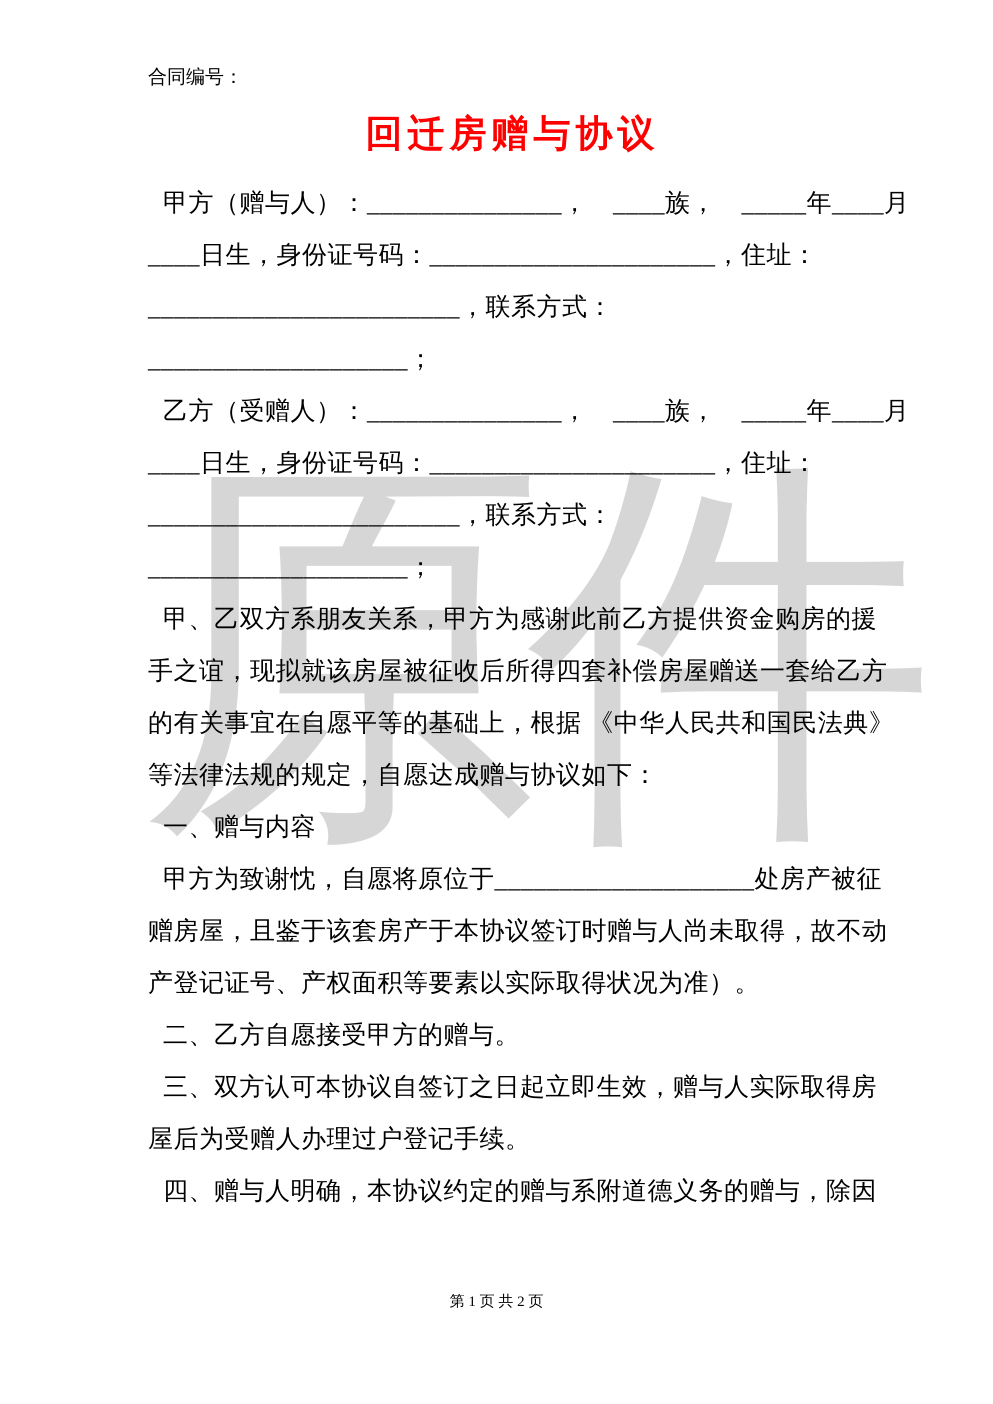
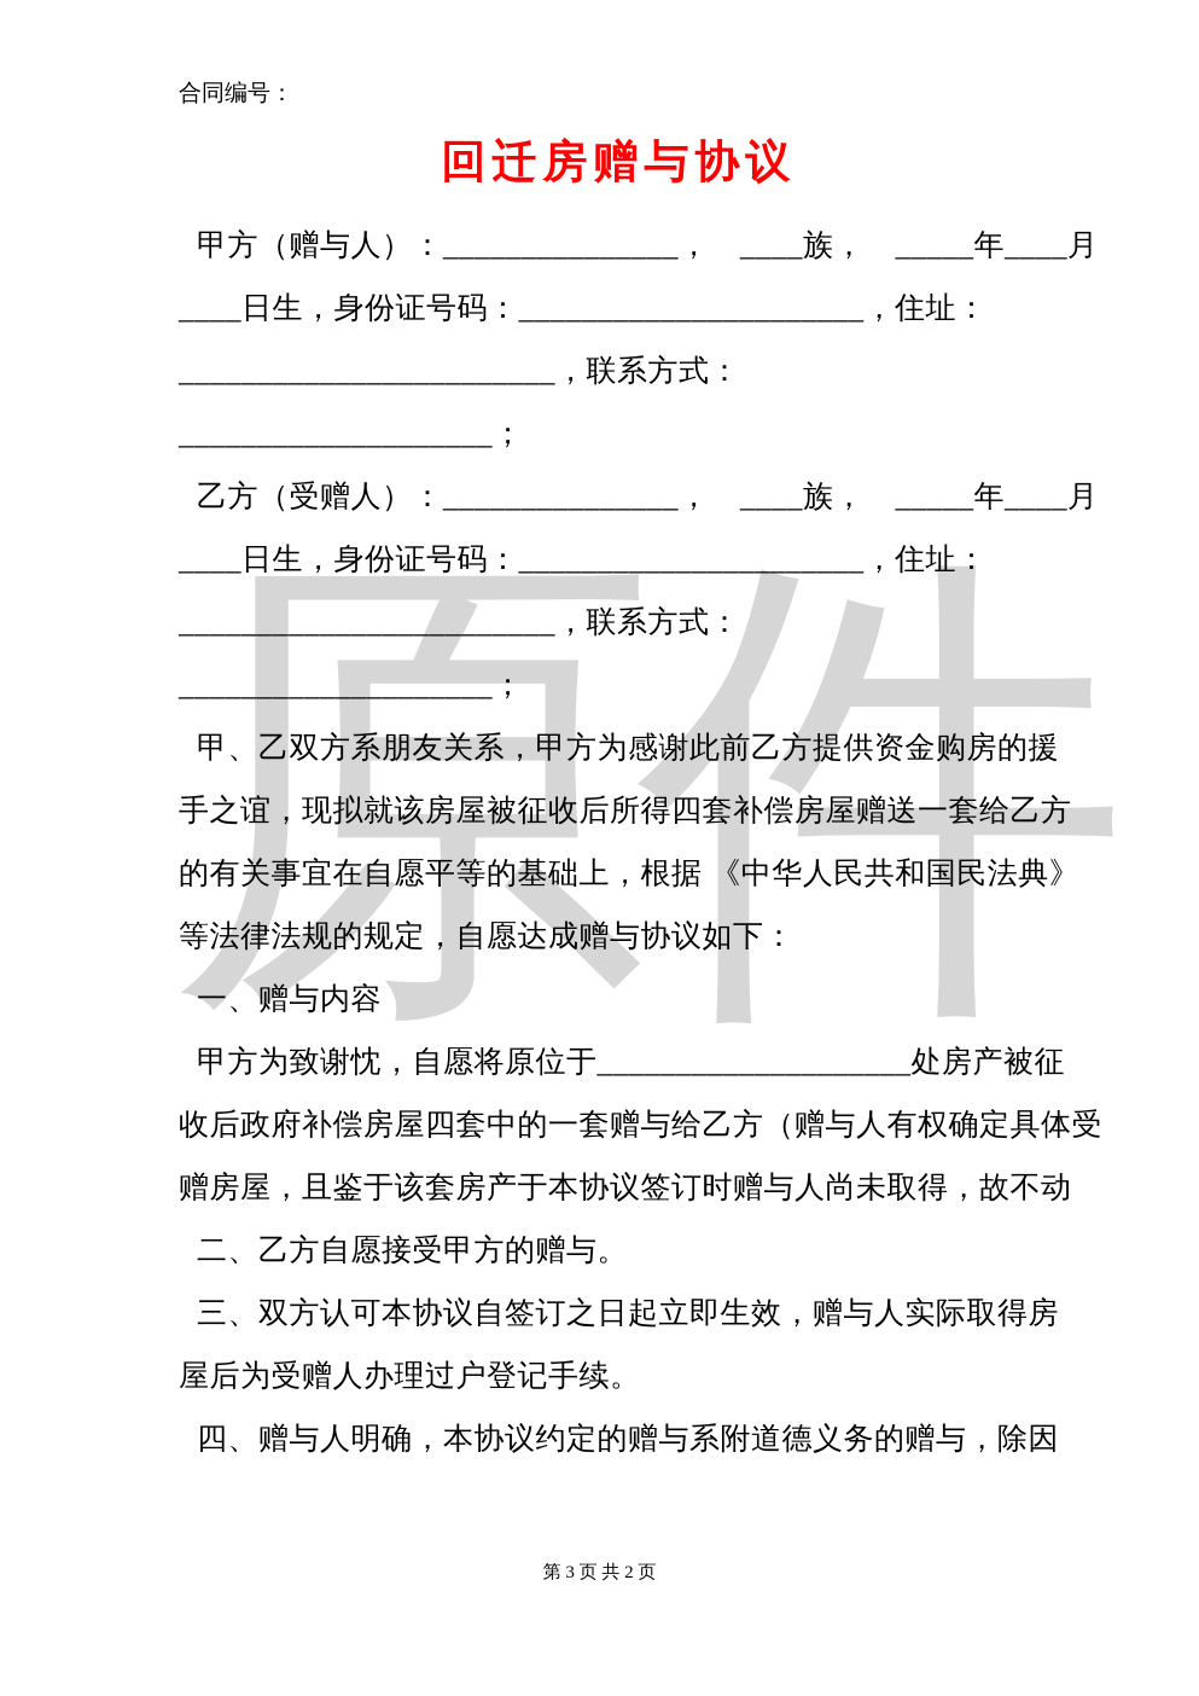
  原件
  合同编号：
  回迁房赠与协议
  甲方（赠与人）：_______________， ____族， _____年____月
  ____日生，身份证号码：______________________，住址：
  ________________________，联系方式：
  ____________________；
  乙方（受赠人）：_______________， ____族， _____年____月
  ____日生，身份证号码：______________________，住址：
  ________________________，联系方式：
  ____________________；
  甲、乙双方系朋友关系，甲方为感谢此前乙方提供资金购房的援
  手之谊，现拟就该房屋被征收后所得四套补偿房屋赠送一套给乙方
  的有关事宜在自愿平等的基础上，根据 《中华人民共和国民法典》
  等法律法规的规定，自愿达成赠与协议如下：
  一、赠与内容
  甲方为致谢忱，自愿将原位于____________________处房产被征
+ 收后政府补偿房屋四套中的一套赠与给乙方（赠与人有权确定具体受
  赠房屋，且鉴于该套房产于本协议签订时赠与人尚未取得，故不动
- 产登记证号、产权面积等要素以实际取得状况为准）。
  二、乙方自愿接受甲方的赠与。
  三、双方认可本协议自签订之日起立即生效，赠与人实际取得房
  屋后为受赠人办理过户登记手续。
  四、赠与人明确，本协议约定的赠与系附道德义务的赠与，除因
- 第 1 页 共 2 页
+ 第 3 页 共 2 页
